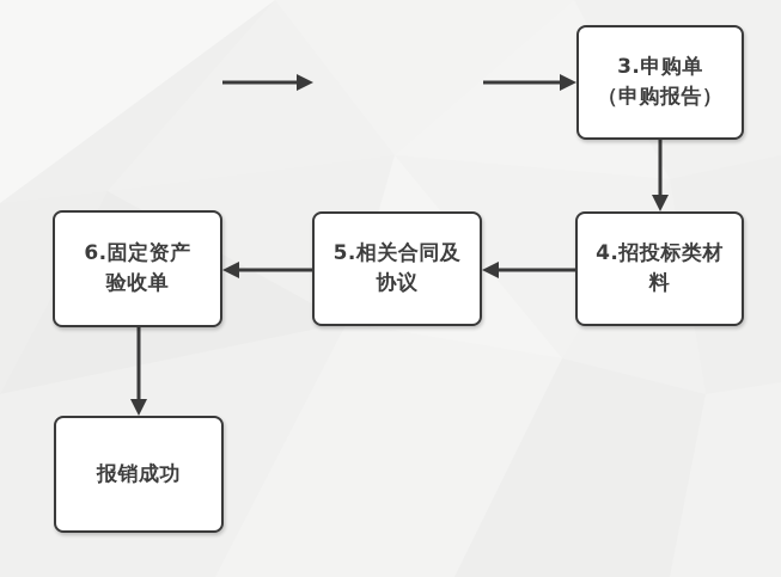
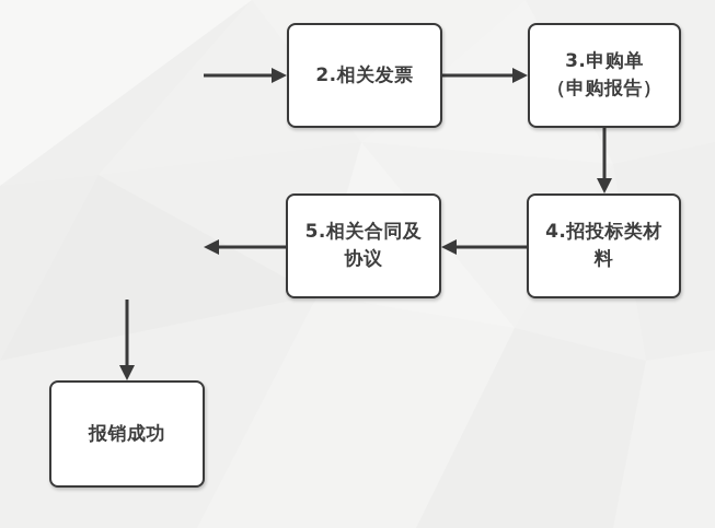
+ 2.相关发票
  3.申购单
  （申购报告）
  4.招投标类材
  料
  5.相关合同及
  协议
- 6.固定资产
- 验收单
  报销成功
